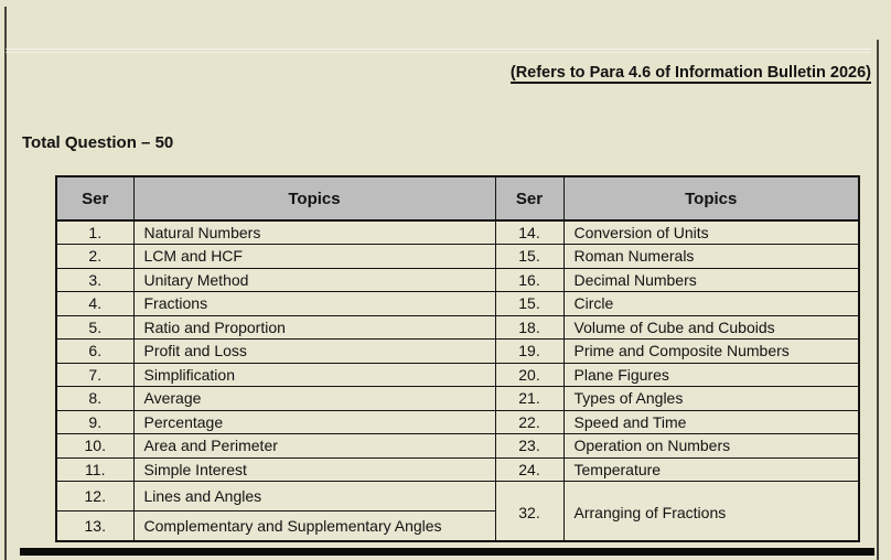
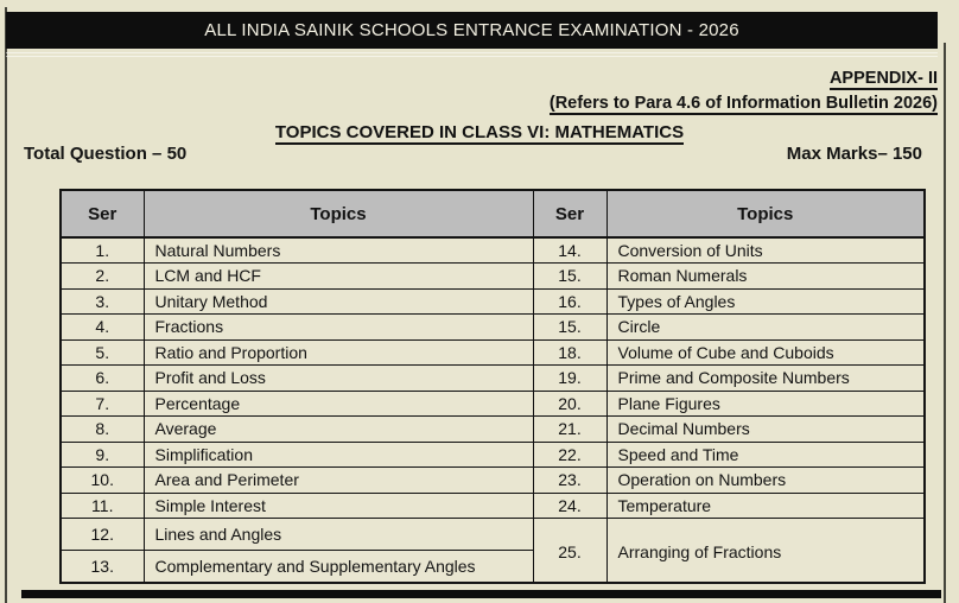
+ ALL INDIA SAINIK SCHOOLS ENTRANCE EXAMINATION - 2026
+ APPENDIX- II
  (Refers to Para 4.6 of Information Bulletin 2026)
+ TOPICS COVERED IN CLASS VI: MATHEMATICS
  Total Question – 50
+ Max Marks– 150
  Ser	Topics	Ser	Topics
  1.	Natural Numbers	14.	Conversion of Units
  2.	LCM and HCF	15.	Roman Numerals
- 3.	Unitary Method	16.	Decimal Numbers
+ 3.	Unitary Method	16.	Types of Angles
  4.	Fractions	15.	Circle
  5.	Ratio and Proportion	18.	Volume of Cube and Cuboids
  6.	Profit and Loss	19.	Prime and Composite Numbers
- 7.	Simplification	20.	Plane Figures
+ 7.	Percentage	20.	Plane Figures
- 8.	Average	21.	Types of Angles
+ 8.	Average	21.	Decimal Numbers
- 9.	Percentage	22.	Speed and Time
+ 9.	Simplification	22.	Speed and Time
  10.	Area and Perimeter	23.	Operation on Numbers
  11.	Simple Interest	24.	Temperature
- 12.	Lines and Angles	32.	Arranging of Fractions
+ 12.	Lines and Angles	25.	Arranging of Fractions
  13.	Complementary and Supplementary Angles
